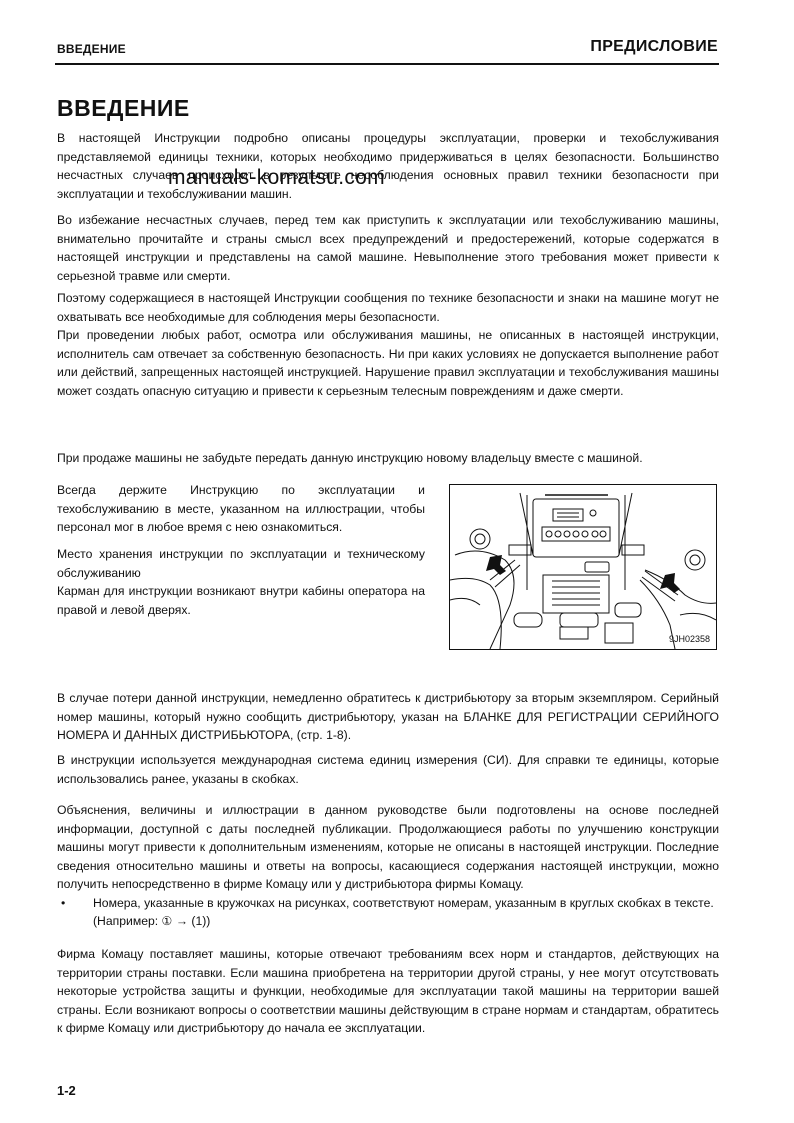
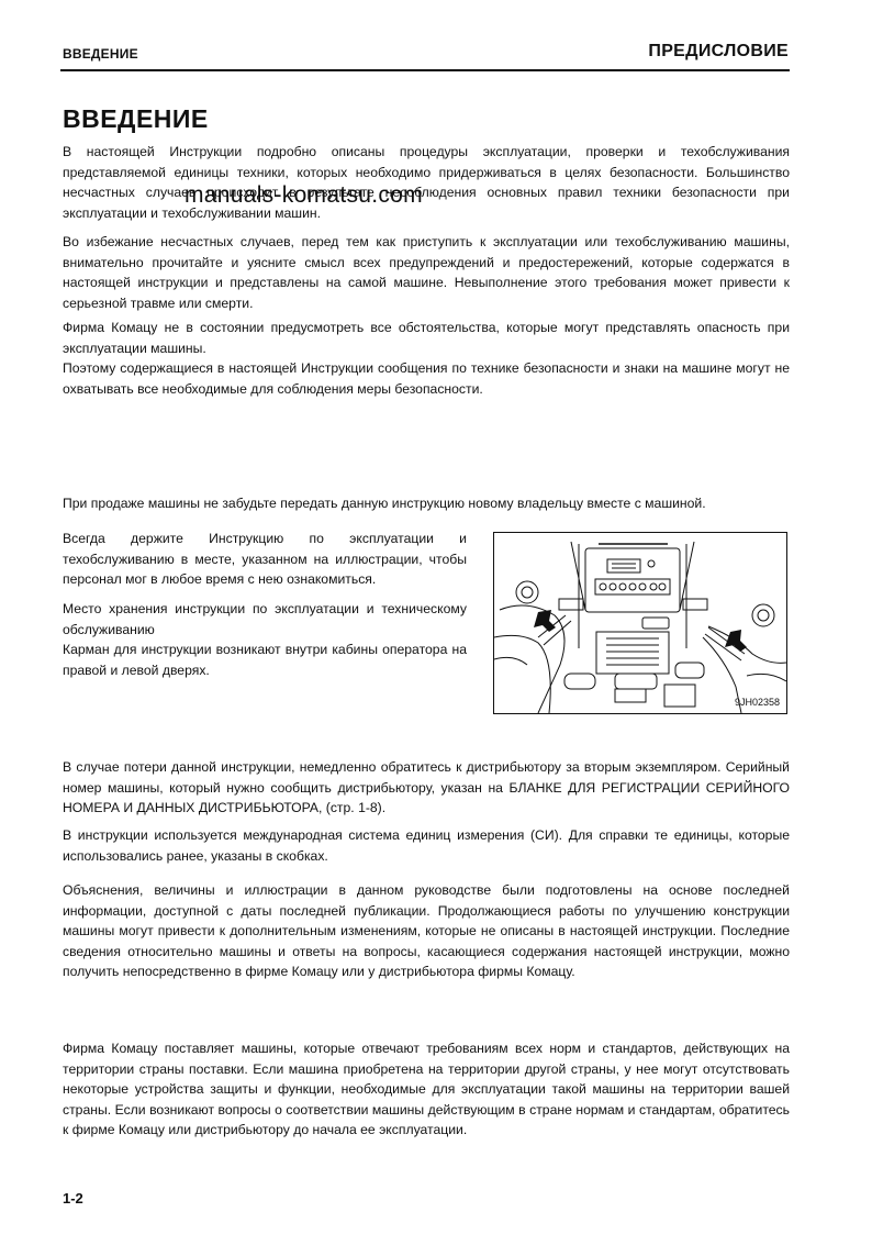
  ВВЕДЕНИЕ
  ПРЕДИСЛОВИЕ
  ВВЕДЕНИЕ
  В настоящей Инструкции подробно описаны процедуры эксплуатации, проверки и техобслуживания представляемой единицы техники, которых необходимо придерживаться в целях безопасности. Большинство несчастных случаев происходит в результате несоблюдения основных правил техники безопасности при эксплуатации и техобслуживании машин.
  manuals-komatsu.com
- Во избежание несчастных случаев, перед тем как приступить к эксплуатации или техобслуживанию машины, внимательно прочитайте и страны смысл всех предупреждений и предостережений, которые содержатся в настоящей инструкции и представлены на самой машине. Невыполнение этого требования может привести к серьезной травме или смерти.
+ Во избежание несчастных случаев, перед тем как приступить к эксплуатации или техобслуживанию машины, внимательно прочитайте и уясните смысл всех предупреждений и предостережений, которые содержатся в настоящей инструкции и представлены на самой машине. Невыполнение этого требования может привести к серьезной травме или смерти.
+ Фирма Комацу не в состоянии предусмотреть все обстоятельства, которые могут представлять опасность при эксплуатации машины.
  Поэтому содержащиеся в настоящей Инструкции сообщения по технике безопасности и знаки на машине могут не охватывать все необходимые для соблюдения меры безопасности.
- При проведении любых работ, осмотра или обслуживания машины, не описанных в настоящей инструкции, исполнитель сам отвечает за собственную безопасность. Ни при каких условиях не допускается выполнение работ или действий, запрещенных настоящей инструкцией. Нарушение правил эксплуатации и техобслуживания машины может создать опасную ситуацию и привести к серьезным телесным повреждениям и даже смерти.
  При продаже машины не забудьте передать данную инструкцию новому владельцу вместе с машиной.
  Всегда держите Инструкцию по эксплуатации и техобслуживанию в месте, указанном на иллюстрации, чтобы персонал мог в любое время с нею ознакомиться.
  Место хранения инструкции по эксплуатации и техническому обслуживанию
  Карман для инструкции возникают внутри кабины оператора на правой и левой дверях.
  9JH02358
  В случае потери данной инструкции, немедленно обратитесь к дистрибьютору за вторым экземпляром. Серийный номер машины, который нужно сообщить дистрибьютору, указан на БЛАНКЕ ДЛЯ РЕГИСТРАЦИИ СЕРИЙНОГО НОМЕРА И ДАННЫХ ДИСТРИБЬЮТОРА, (стр. 1-8).
  В инструкции используется международная система единиц измерения (СИ). Для справки те единицы, которые использовались ранее, указаны в скобках.
  Объяснения, величины и иллюстрации в данном руководстве были подготовлены на основе последней информации, доступной с даты последней публикации. Продолжающиеся работы по улучшению конструкции машины могут привести к дополнительным изменениям, которые не описаны в настоящей инструкции. Последние сведения относительно машины и ответы на вопросы, касающиеся содержания настоящей инструкции, можно получить непосредственно в фирме Комацу или у дистрибьютора фирмы Комацу.
- •
- Номера, указанные в кружочках на рисунках, соответствуют номерам, указанным в круглых скобках в тексте.
- (Например: ① → (1))
  Фирма Комацу поставляет машины, которые отвечают требованиям всех норм и стандартов, действующих на территории страны поставки. Если машина приобретена на территории другой страны, у нее могут отсутствовать некоторые устройства защиты и функции, необходимые для эксплуатации такой машины на территории вашей страны. Если возникают вопросы о соответствии машины действующим в стране нормам и стандартам, обратитесь к фирме Комацу или дистрибьютору до начала ее эксплуатации.
  1-2
